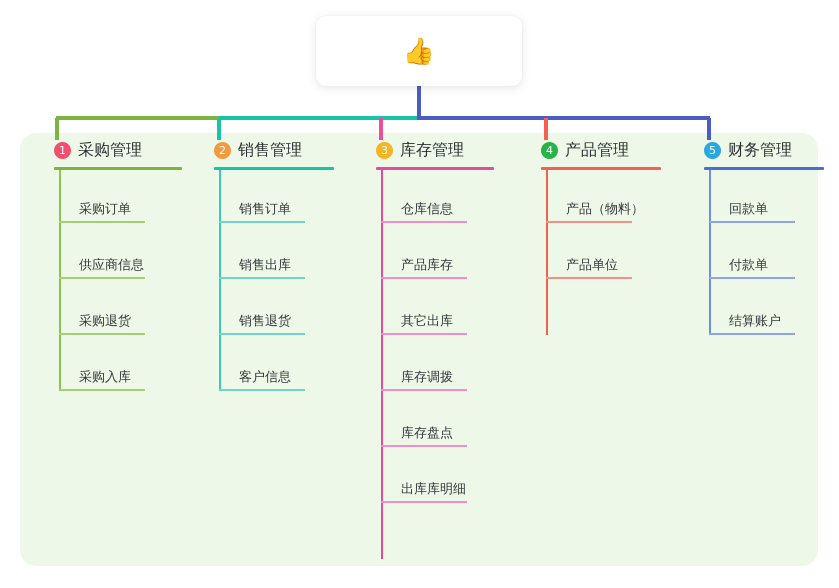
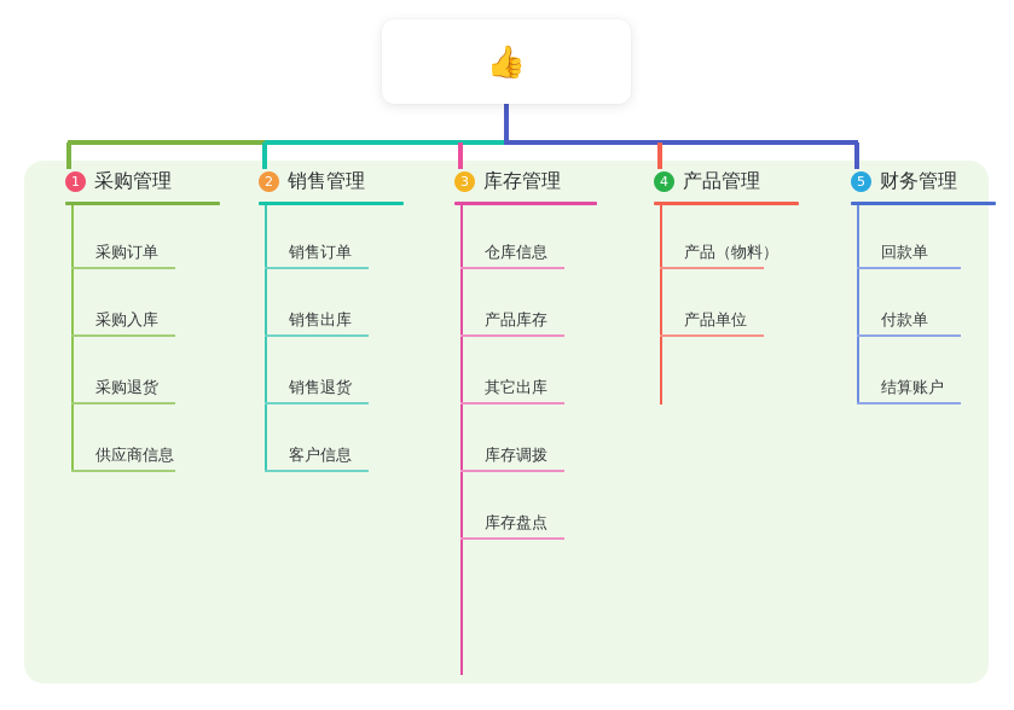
  👍
  1
  采购管理
  采购订单
- 供应商信息
+ 采购入库
  采购退货
- 采购入库
+ 供应商信息
  2
  销售管理
  销售订单
  销售出库
  销售退货
  客户信息
  3
  库存管理
  仓库信息
  产品库存
  其它出库
  库存调拨
  库存盘点
- 出库库明细
  4
  产品管理
  产品（物料）
  产品单位
  5
  财务管理
  回款单
  付款单
  结算账户
